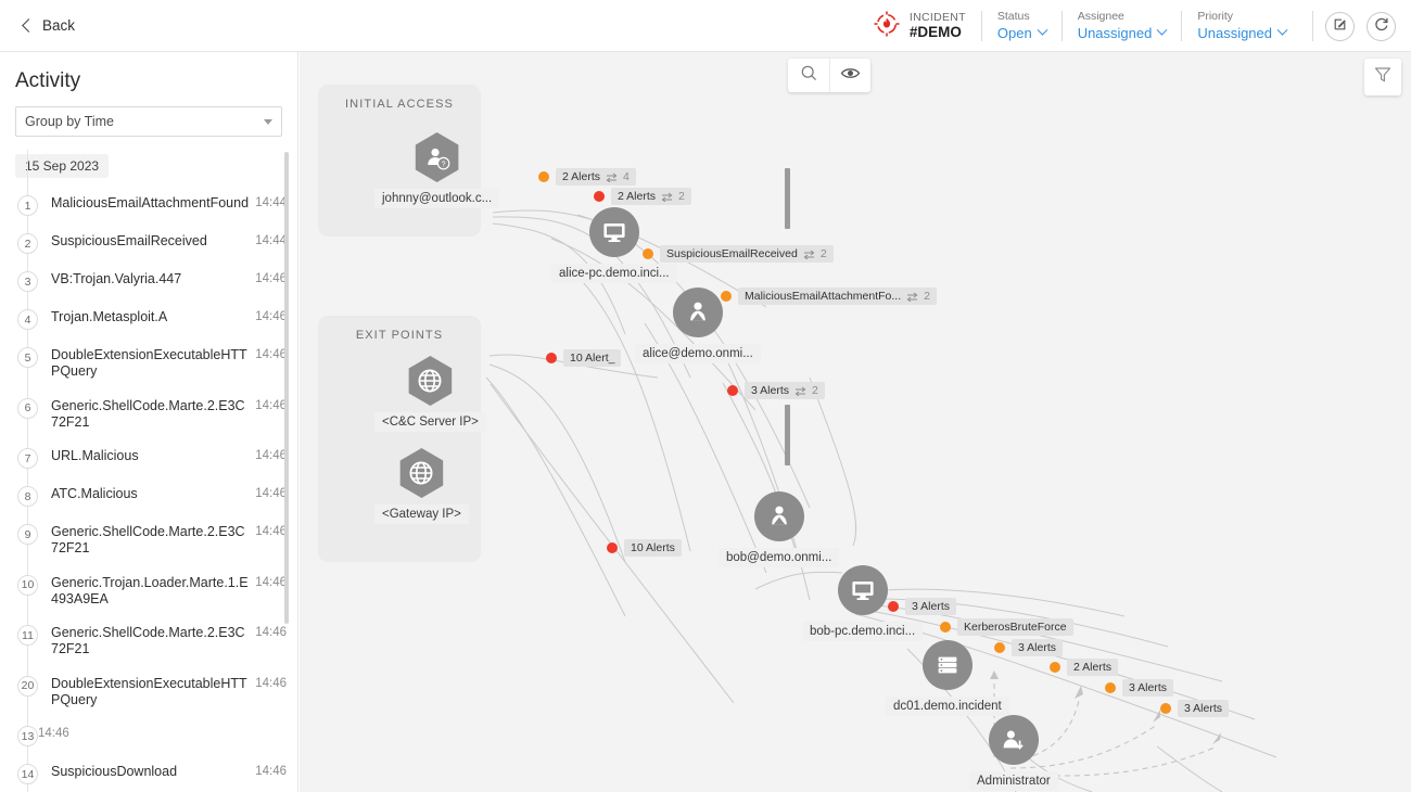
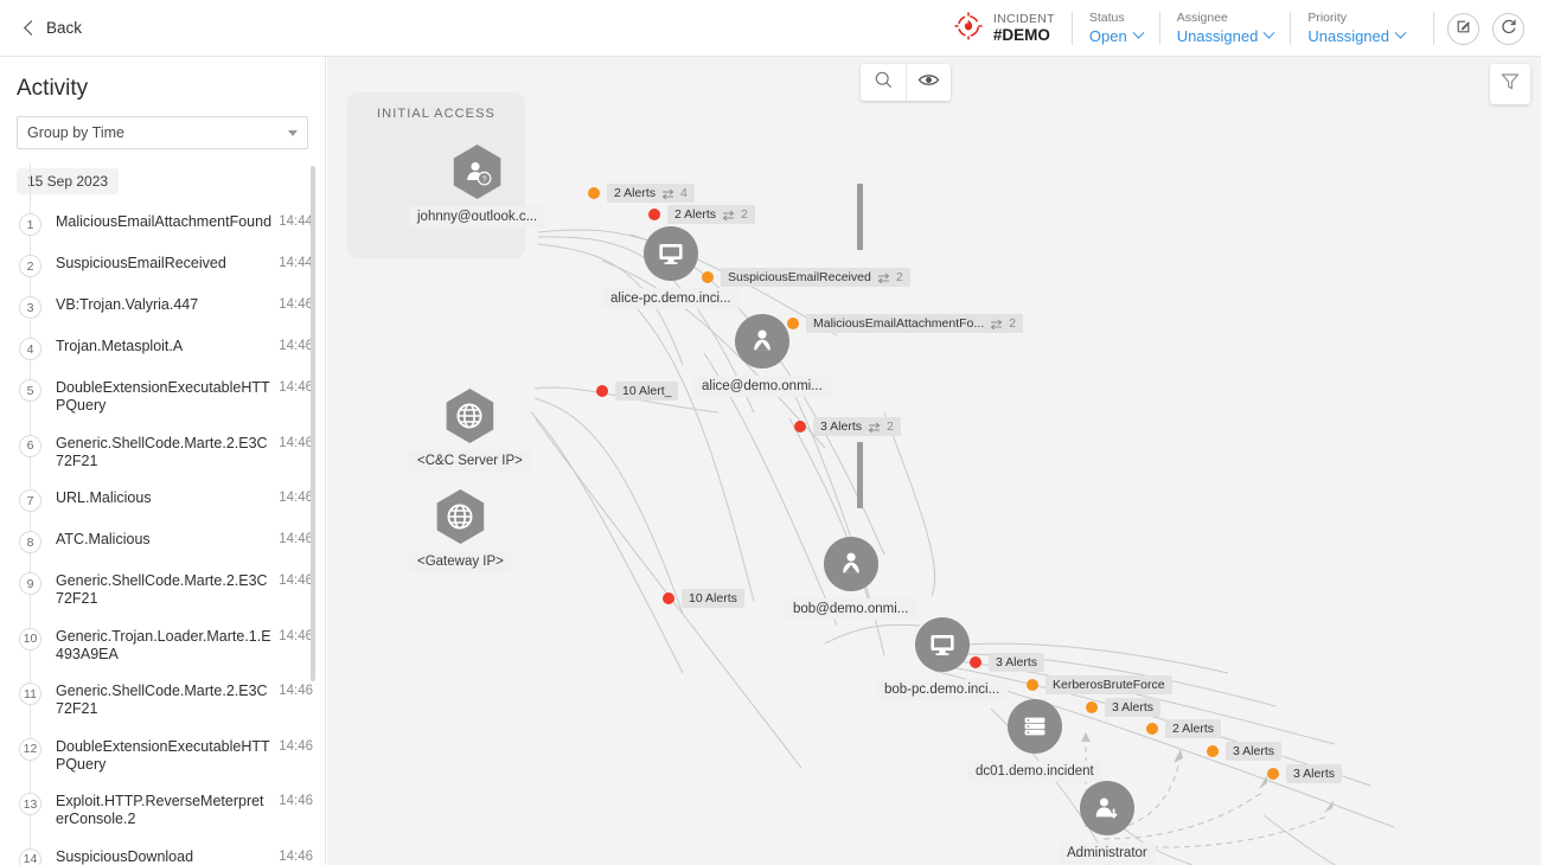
  Back
  INCIDENT
  #DEMO
  Status
  Open
  Assignee
  Unassigned
  Priority
  Unassigned
  Activity
  Group by Time
  15 Sep 2023
  1
  MaliciousEmailAttachmentFound
  14:44
  2
  SuspiciousEmailReceived
  14:44
  3
  VB:Trojan.Valyria.447
  14:46
  4
  Trojan.Metasploit.A
  14:46
  5
  DoubleExtensionExecutableHTTPQuery
  14:46
  6
  Generic.ShellCode.Marte.2.E3C72F21
  14:46
  7
  URL.Malicious
  14:46
  8
  ATC.Malicious
  14:46
  9
  Generic.ShellCode.Marte.2.E3C72F21
  14:46
  10
  Generic.Trojan.Loader.Marte.1.E493A9EA
  14:46
  11
  Generic.ShellCode.Marte.2.E3C72F21
  14:46
- 20
+ 12
  DoubleExtensionExecutableHTTPQuery
  14:46
  13
+ Exploit.HTTP.ReverseMeterpreterConsole.2
  14:46
  14
  SuspiciousDownload
  14:46
  INITIAL ACCESS
- EXIT POINTS
  johnny@outlook.c...
  <C&C Server IP>
  <Gateway IP>
  alice-pc.demo.inci...
  alice@demo.onmi...
  bob@demo.onmi...
  bob-pc.demo.inci...
  dc01.demo.incident
  Administrator
  2 Alerts
  4
  2 Alerts
  2
  SuspiciousEmailReceived
  2
  MaliciousEmailAttachmentFo...
  2
  10 Alert_
  3 Alerts
  2
  10 Alerts
  3 Alerts
  KerberosBruteForce
  3 Alerts
  2 Alerts
  3 Alerts
  3 Alerts
